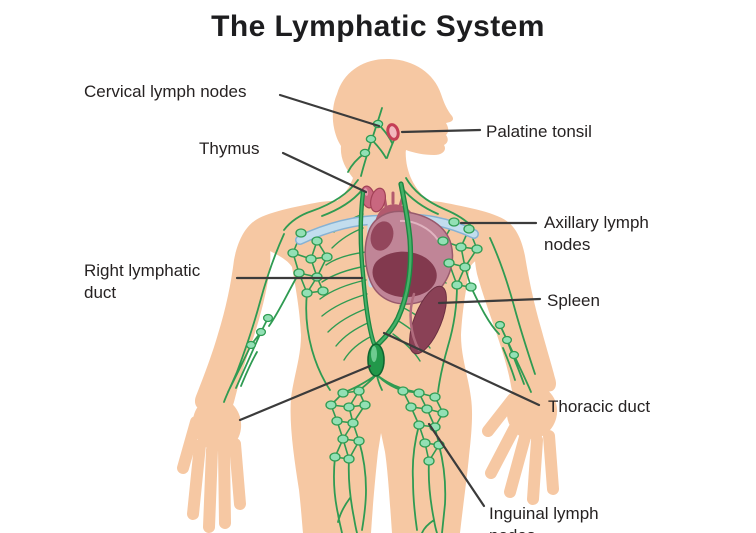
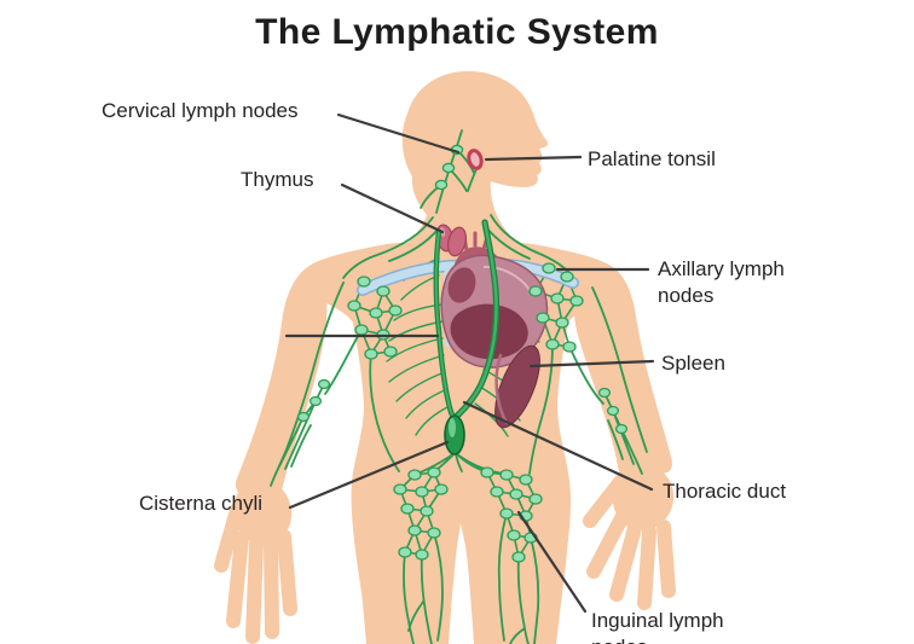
  The Lymphatic System
  Cervical lymph nodes
  Thymus
  Palatine tonsil
  Axillary lymph nodes
- Right lymphatic duct
  Spleen
+ Cisterna chyli
  Thoracic duct
  Inguinal lymph
